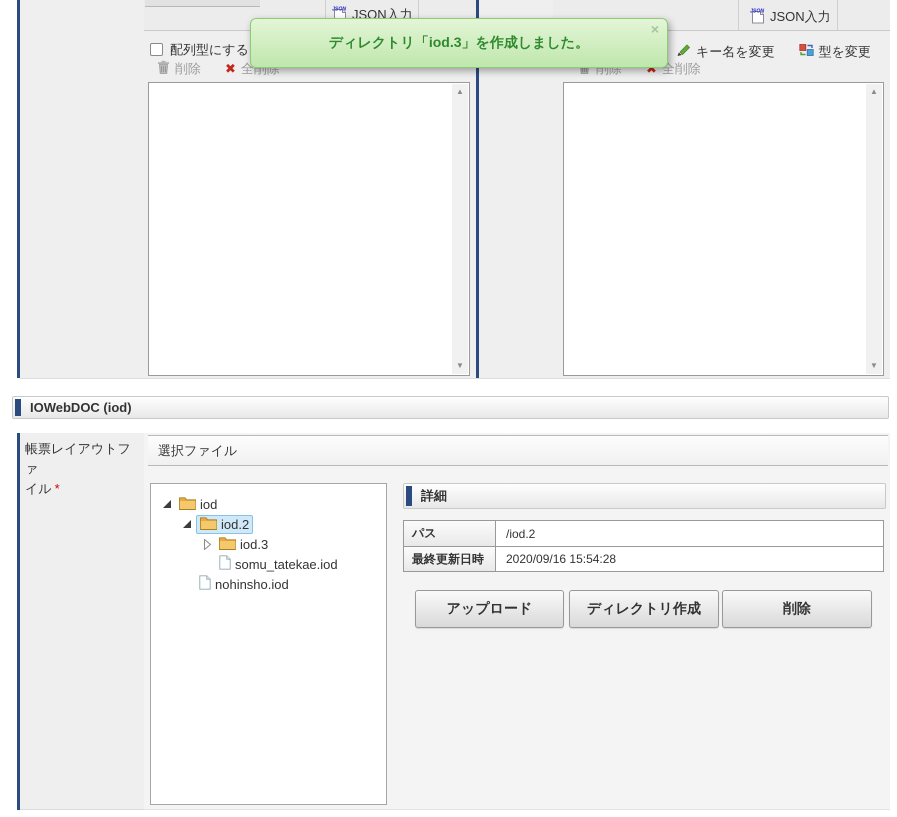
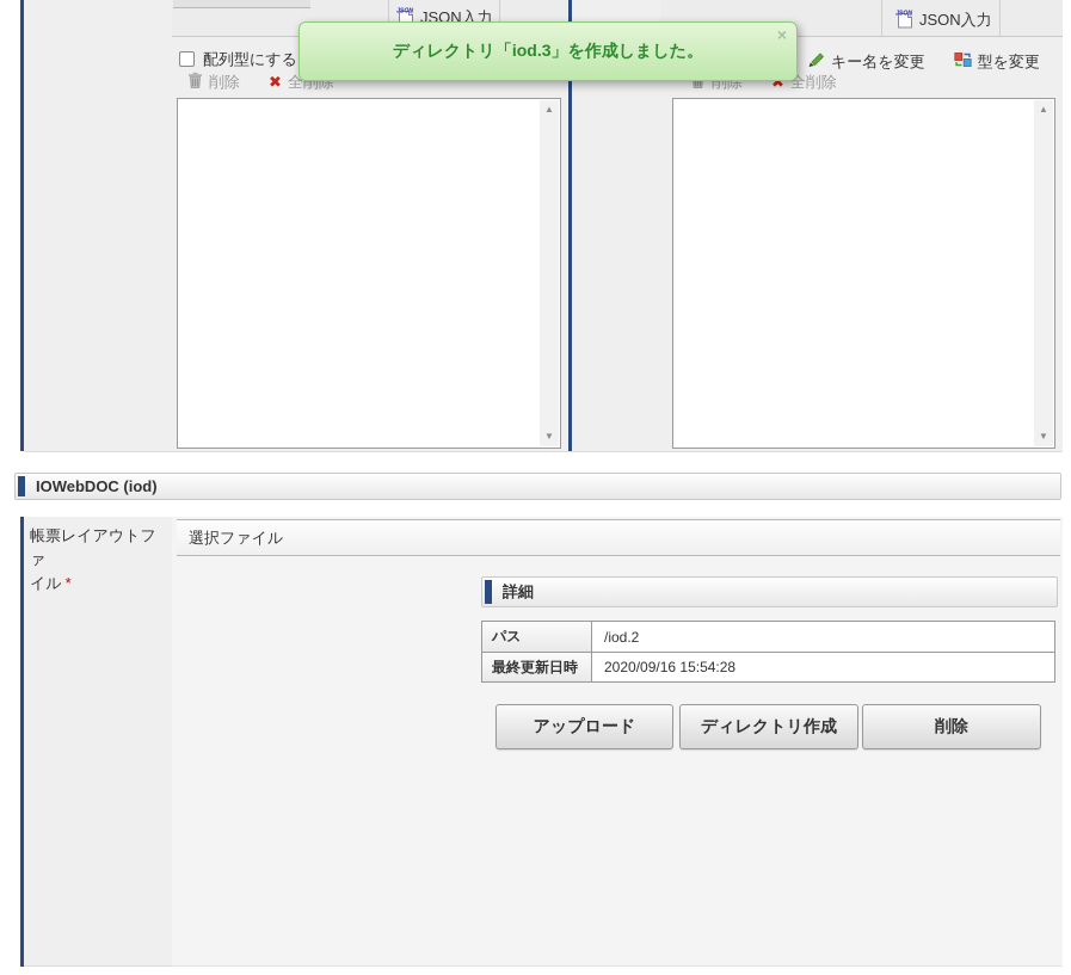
  JSON入力
  配列型にする
  削除
  ✖
  全削除
  ▲
  ▼
  JSON入力
  キー名を変更
  型を変更
  削除
  ✖
  全削除
  ▲
  ▼
  ディレクトリ「iod.3」を作成しました。
  ×
  IOWebDOC (iod)
  帳票レイアウトファ
  イル *
  選択ファイル
- iod
- iod.2
- iod.3
- somu_tatekae.iod
- nohinsho.iod
  詳細
  パス
  /iod.2
  最終更新日時
  2020/09/16 15:54:28
  アップロード
  ディレクトリ作成
  削除
